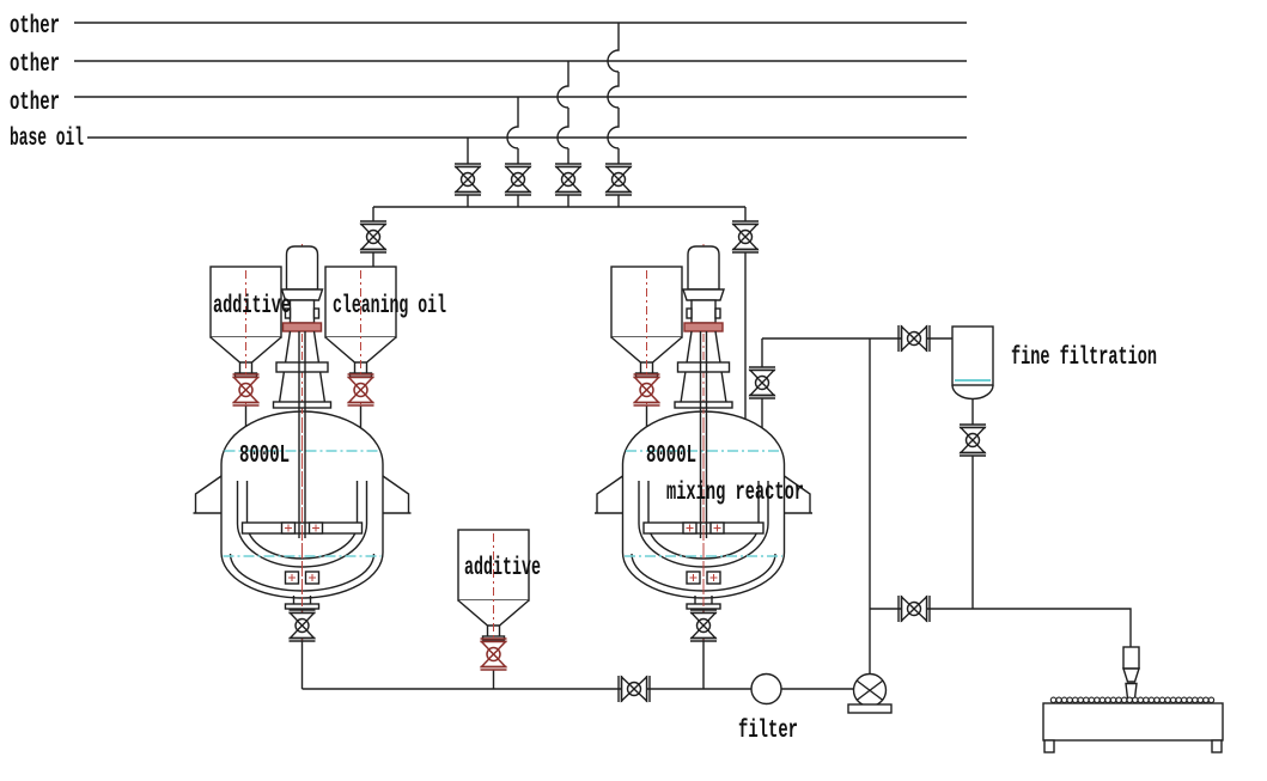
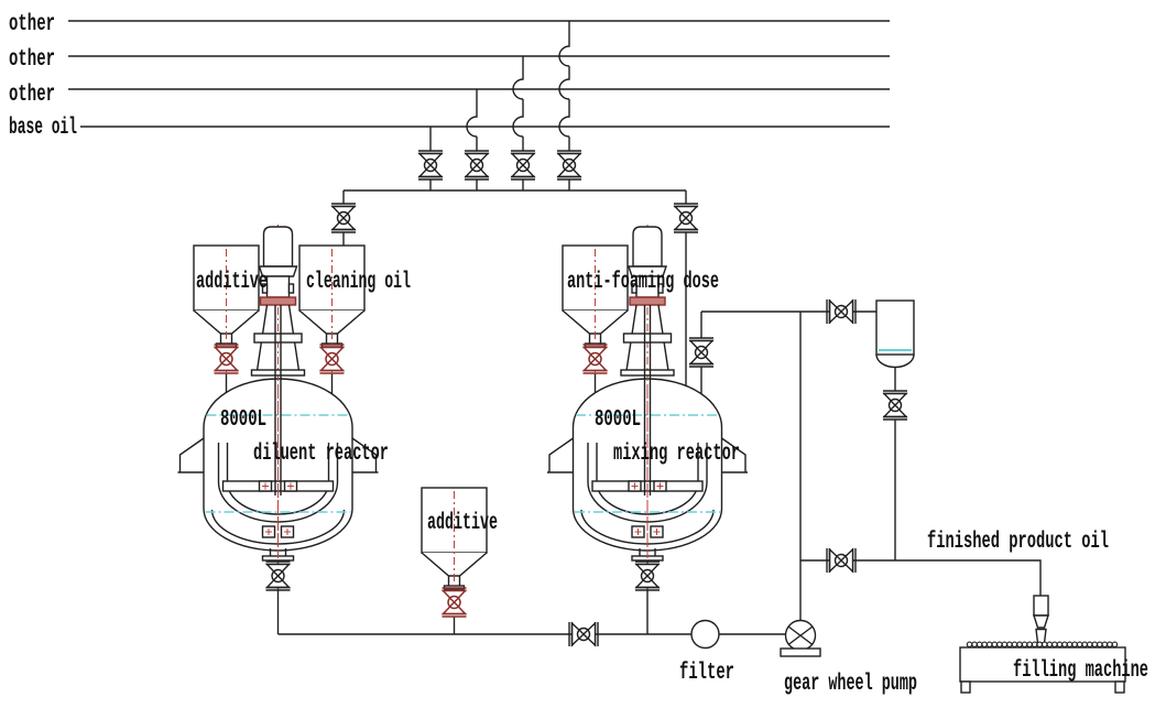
  other
  other
  other
  base oil
  additive
  cleaning oil
+ anti-foaming dose
  additive
  8000L
+ diluent reactor
  8000L
  mixing reactor
- fine filtration
  filter
+ gear wheel pump
+ finished product oil
+ filling machine
